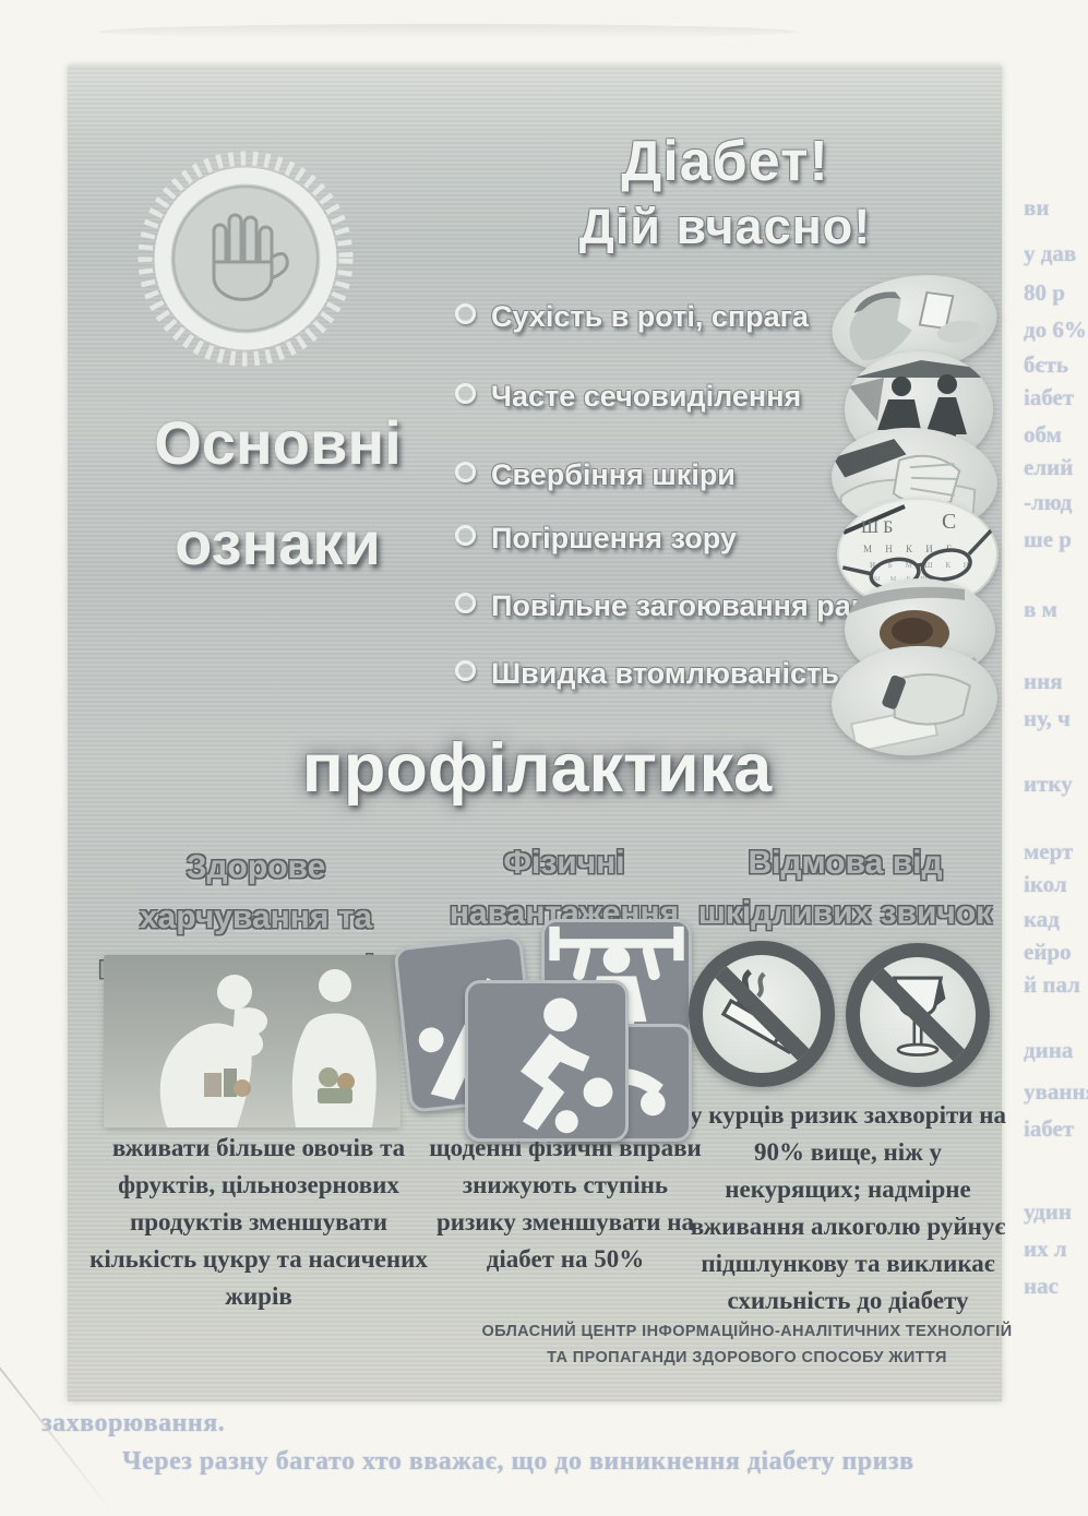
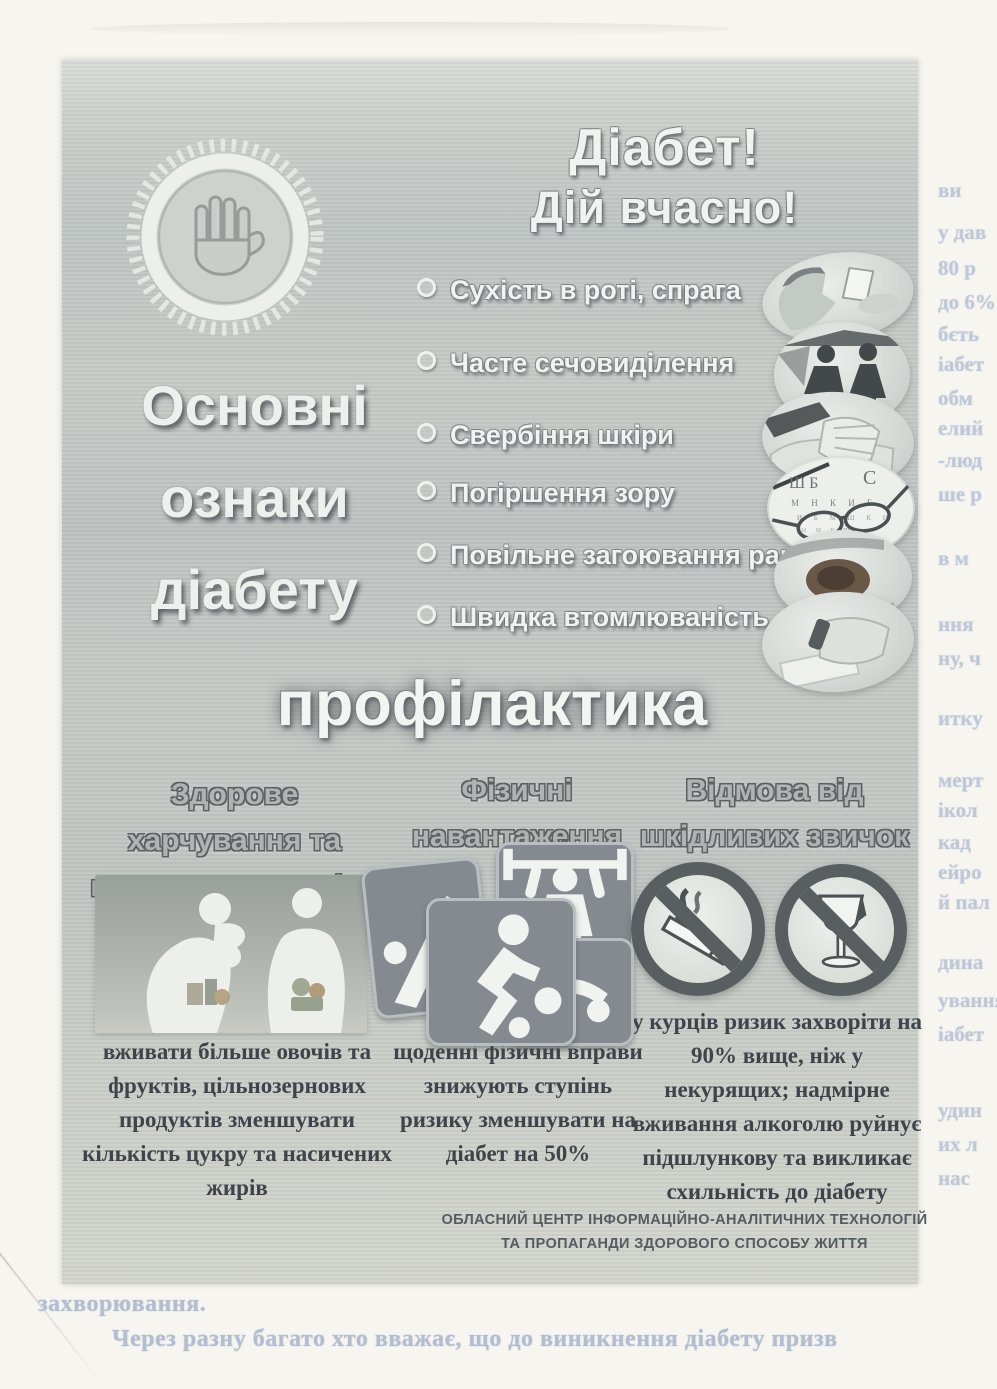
  Діабет!
  Дій вчасно!
  Сухість в роті, спрага
  Часте сечовиділення
  Свербіння шкіри
  Погіршення зору
  Повільне загоювання ра
  Швидка втомлюваність
  Ш Б
  С
  М Н К И Б
  И Б М Ш К Н
  Основні
  ознаки
+ діабету
  профілактика
  Здорове
  харчування та
  Фізичні
  навантаження
  Відмова від
  шкідливих звичок
  вживати більше овочів та фруктів, цільнозернових продуктів зменшувати кількість цукру та насичених жирів
  щоденні фізичні вправи знижують ступінь ризику зменшувати на діабет на 50%
  у курців ризик захворіти на 90% вище, ніж у некурящих; надмірне вживання алкоголю руйнує підшлункову та викликає схильність до діабету
  ОБЛАСНИЙ ЦЕНТР ІНФОРМАЦІЙНО-АНАЛІТИЧНИХ ТЕХНОЛОГІЙ
  ТА ПРОПАГАНДИ ЗДОРОВОГО СПОСОБУ ЖИТТЯ
  захворювання.
  Через разну багато хто вважає, що до виникнення діабету призв
  ви
  у дав
  80 р
  до 6%
  бєть
  іабет
  обм
  елий
  -люд
  ше р
  в м
  ння
  ну, ч
  итку
  мерт
  ікол
  кад
  ейро
  й пал
  дина
  уванн
  іабет
  удин
  их л
  нас
